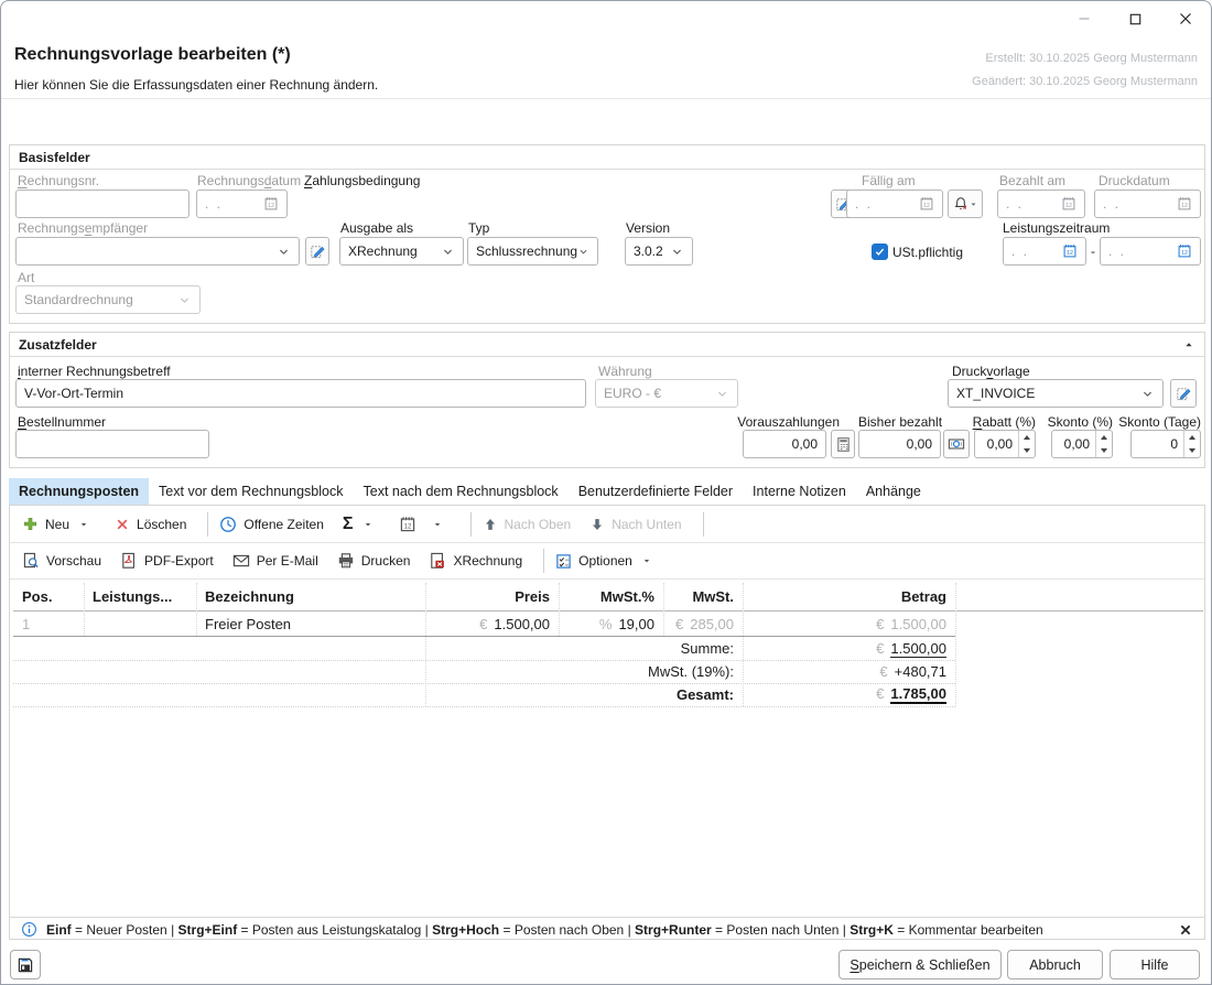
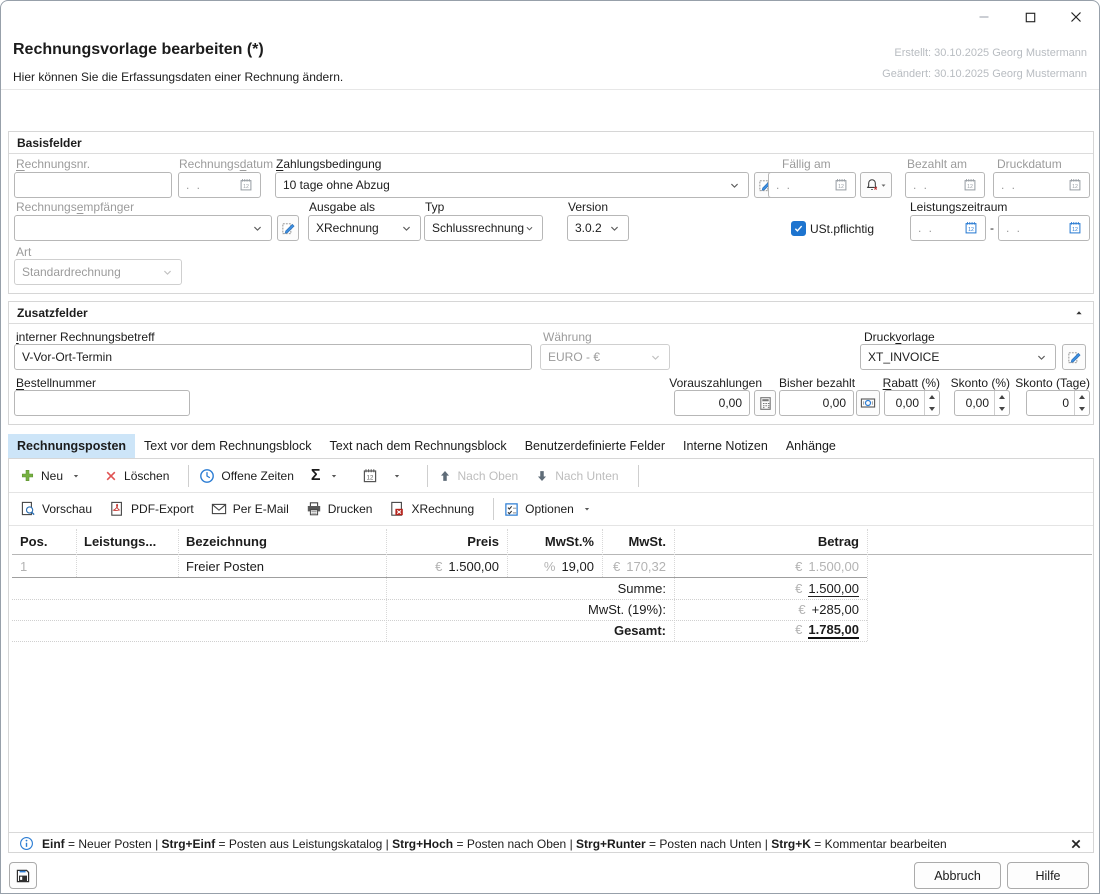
  Rechnungsvorlage bearbeiten (*)
  Hier können Sie die Erfassungsdaten einer Rechnung ändern.
  Erstellt: 30.10.2025 Georg Mustermann
  Geändert: 30.10.2025 Georg Mustermann
  Basisfelder
  Rechnungsnr.
  Rechnungsdatum
  . .
  Zahlungsbedingung
+ 10 tage ohne Abzug
  Fällig am
  . .
  Bezahlt am
  . .
  Druckdatum
  . .
  Rechnungsempfänger
  Ausgabe als
  XRechnung
  Typ
  Schlussrechnung
  Version
  3.0.2
  USt.pflichtig
  Leistungszeitraum
  . .
  -
  . .
  Art
  Standardrechnung
  Zusatzfelder
  interner Rechnungsbetreff
  V-Vor-Ort-Termin
  Währung
  EURO - €
  Druckvorlage
  XT_INVOICE
  Bestellnummer
  Vorauszahlungen
  0,00
  Bisher bezahlt
  0,00
  Rabatt (%)
  0,00
  Skonto (%)
  0,00
  Skonto (Tage)
  0
  Rechnungsposten
  Text vor dem Rechnungsblock
  Text nach dem Rechnungsblock
  Benutzerdefinierte Felder
  Interne Notizen
  Anhänge
  Neu
  Löschen
  Offene Zeiten
  Σ
  Nach Oben
  Nach Unten
  Vorschau
  PDF-Export
  Per E-Mail
  Drucken
  XRechnung
  Optionen
  Pos.
  Leistungs...
  Bezeichnung
  Preis
  MwSt.%
  MwSt.
  Betrag
  1
  Freier Posten
  €
  1.500,00
  %
  19,00
  €
- 285,00
+ 170,32
  €
  1.500,00
  Summe:
  €
  1.500,00
  MwSt. (19%):
  €
- +480,71
+ +285,00
  Gesamt:
  €
  1.785,00
  Einf = Neuer Posten | Strg+Einf = Posten aus Leistungskatalog | Strg+Hoch = Posten nach Oben | Strg+Runter = Posten nach Unten | Strg+K = Kommentar bearbeiten
- S
- peichern & Schließen
  Abbruch
  Hilfe
